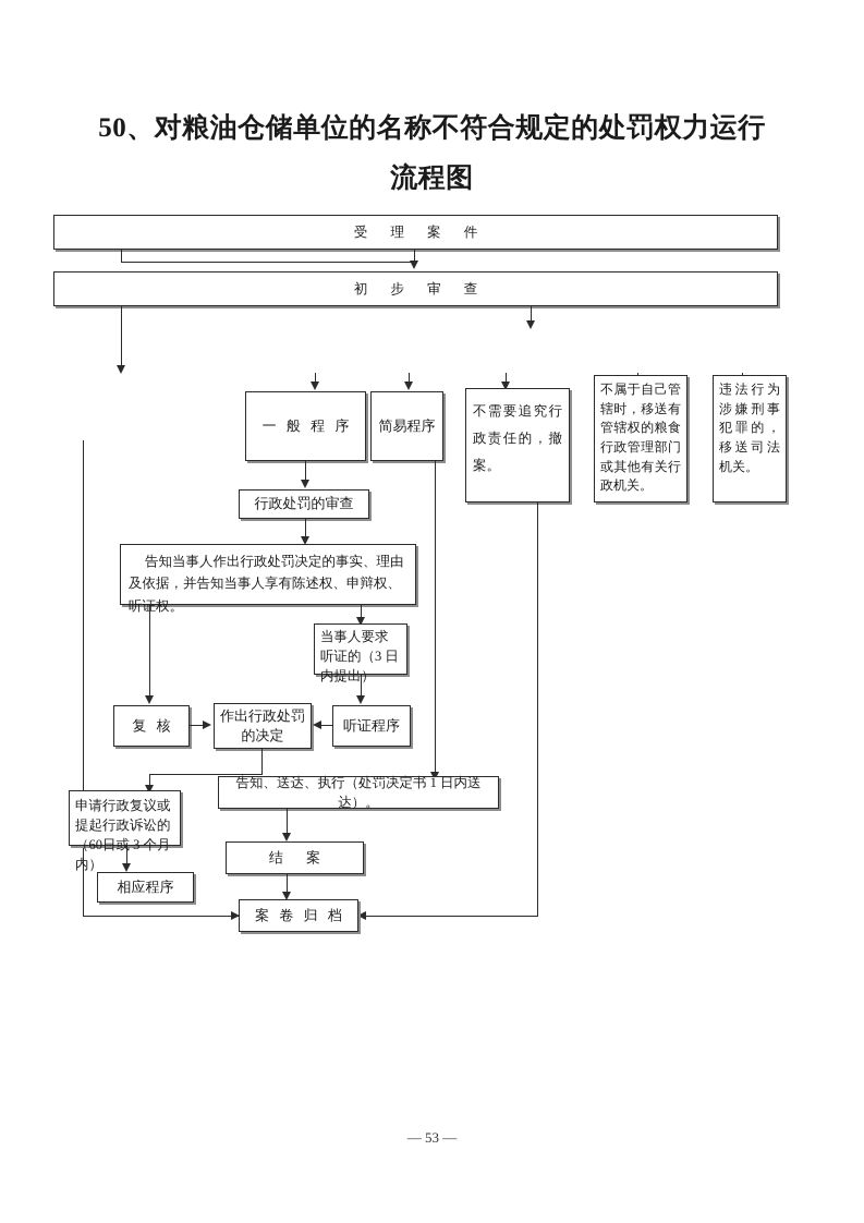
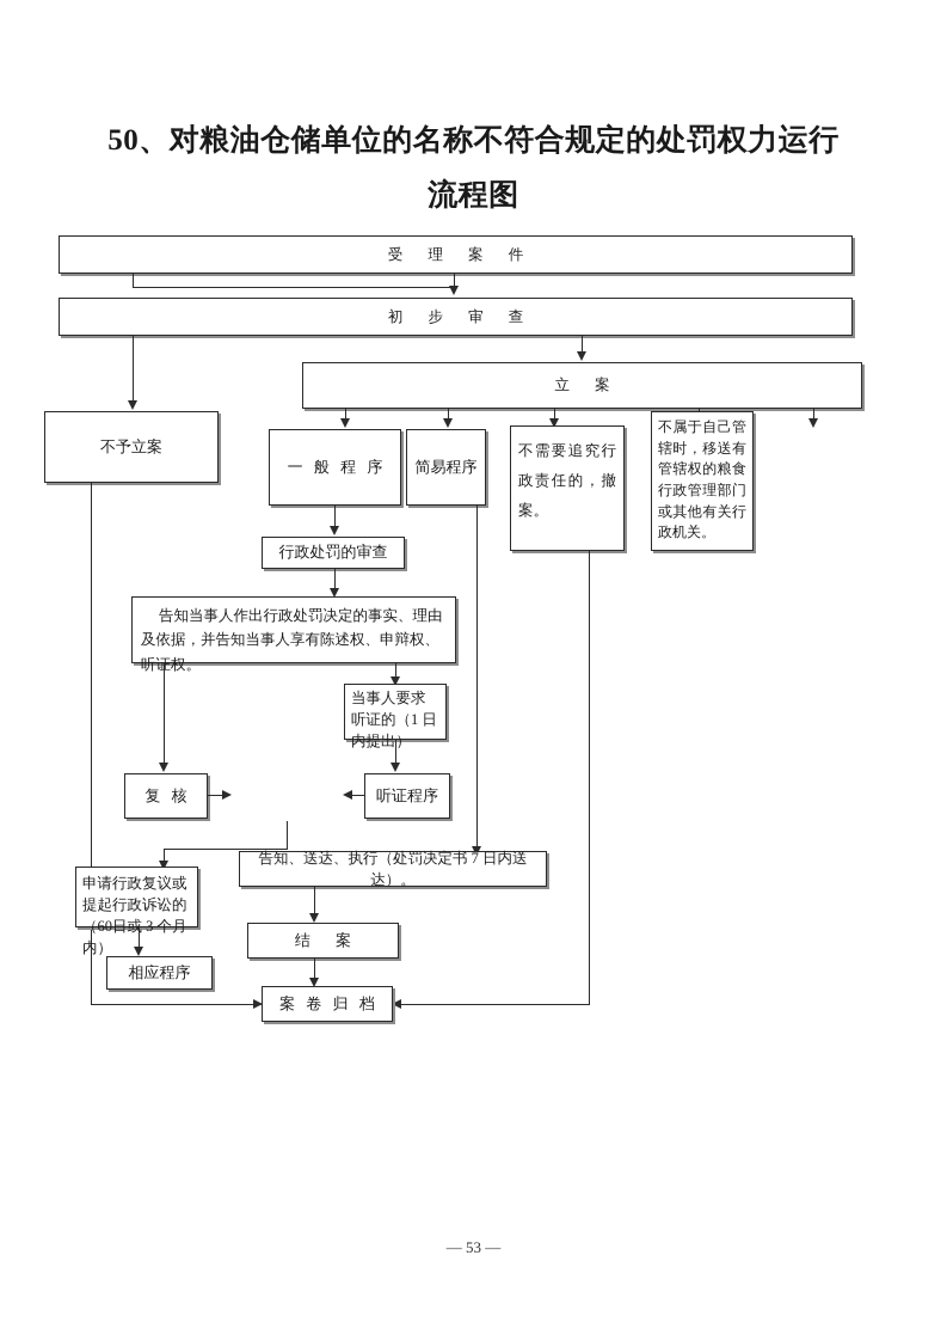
  50、对粮油仓储单位的名称不符合规定的处罚权力运行
  流程图
  受 理 案 件
  初 步 审 查
+ 立 案
+ 不予立案
  一 般 程 序
  简易程序
  不需要追究行政责任的，撤案。
  不属于自己管辖时，移送有管辖权的粮食行政管理部门或其他有关行政机关。
- 违法行为涉嫌刑事犯罪的，移送司法机关。
  行政处罚的审查
  告知当事人作出行政处罚决定的事实、理由及依据，并告知当事人享有陈述权、申辩权、听权。
- 当事人要求听证的（3 日内提出）
+ 当事人要求听证的（1 日内提出）
  复 核
- 作出行政处罚的决定
  听证程序
- 告知、送达、执行（处罚决定书 1 日内送达）。
+ 告知、送达、执行（处罚决定书 7 日内送达）。
  申请行政复议或提起行政诉讼的（60日或 3 个月内）
  结 案
  相应程序
  案 卷 归 档
  — 53 —
